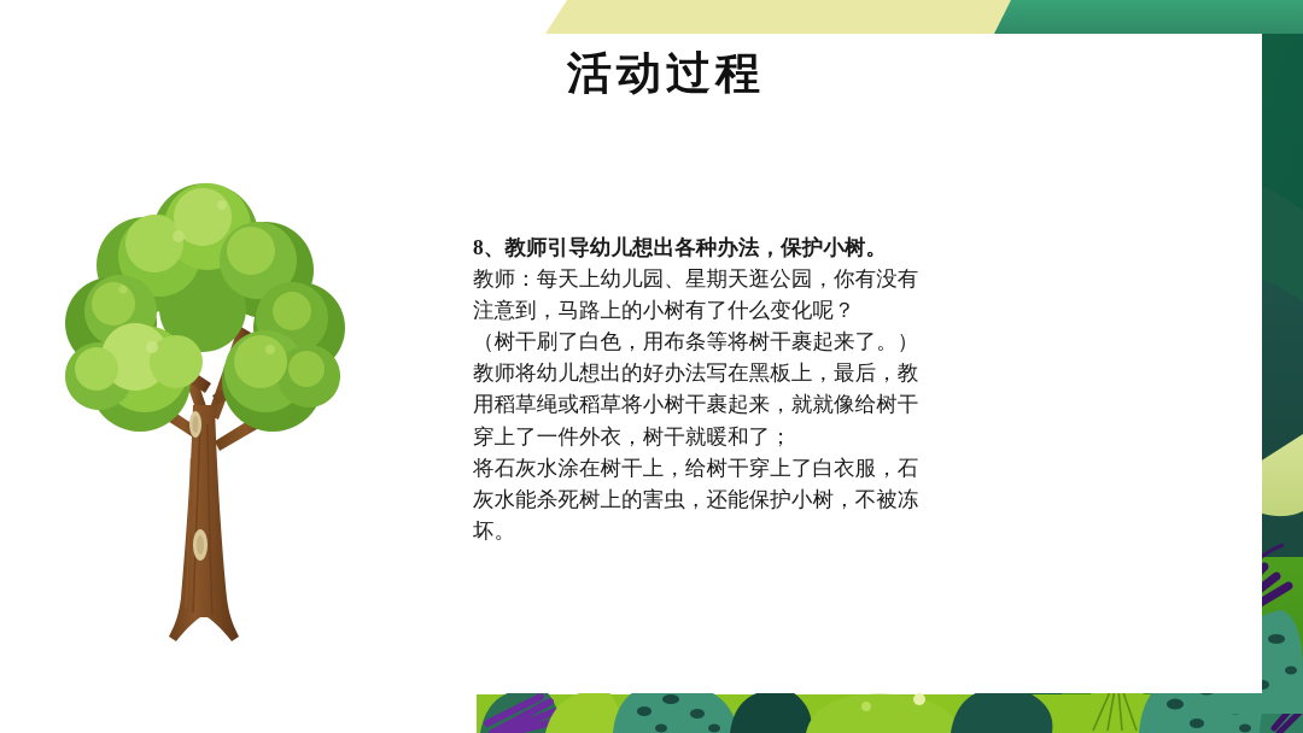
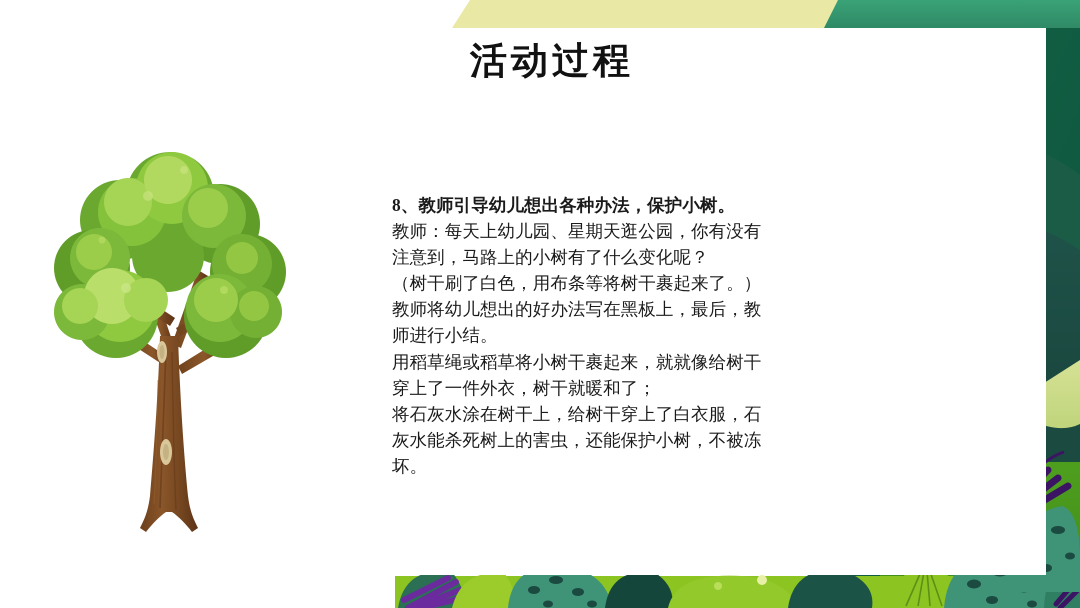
  活动过程
  8、教师引导幼儿想出各种办法，保护小树。
  教师：每天上幼儿园、星期天逛公园，你有没有
  注意到，马路上的小树有了什么变化呢？
  （树干刷了白色，用布条等将树干裹起来了。）
  教师将幼儿想出的好办法写在黑板上，最后，教
+ 师进行小结。
  用稻草绳或稻草将小树干裹起来，就就像给树干
  穿上了一件外衣，树干就暖和了；
  将石灰水涂在树干上，给树干穿上了白衣服，石
  灰水能杀死树上的害虫，还能保护小树，不被冻
  坏。
